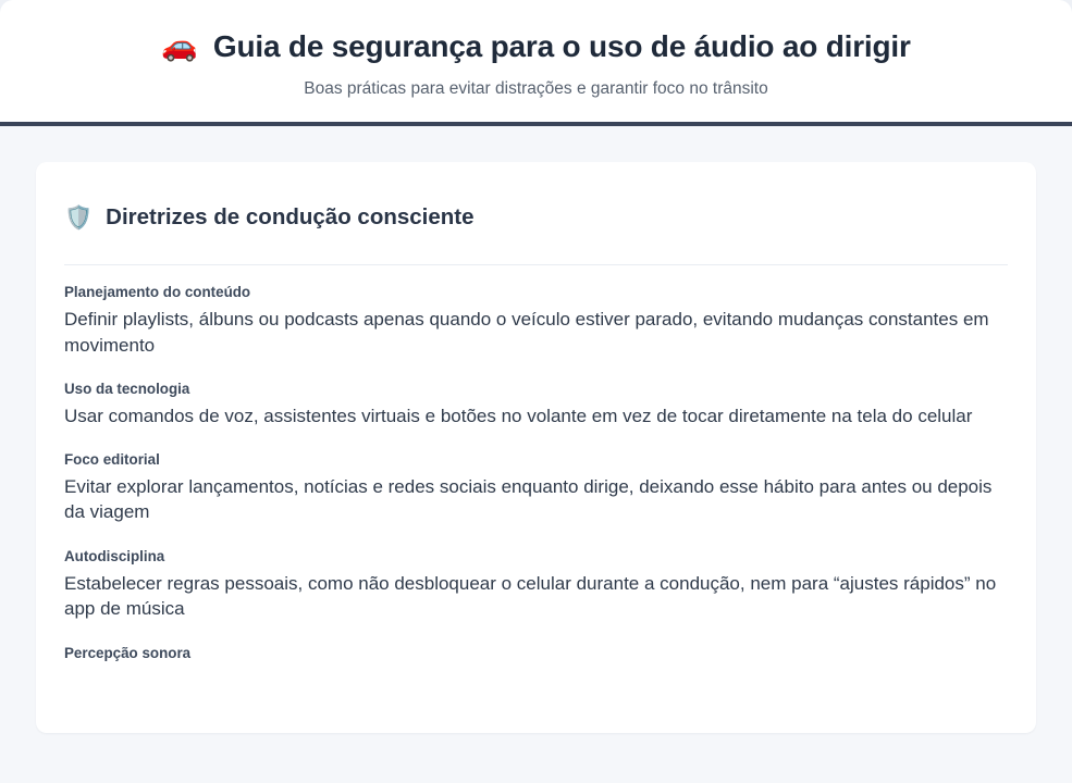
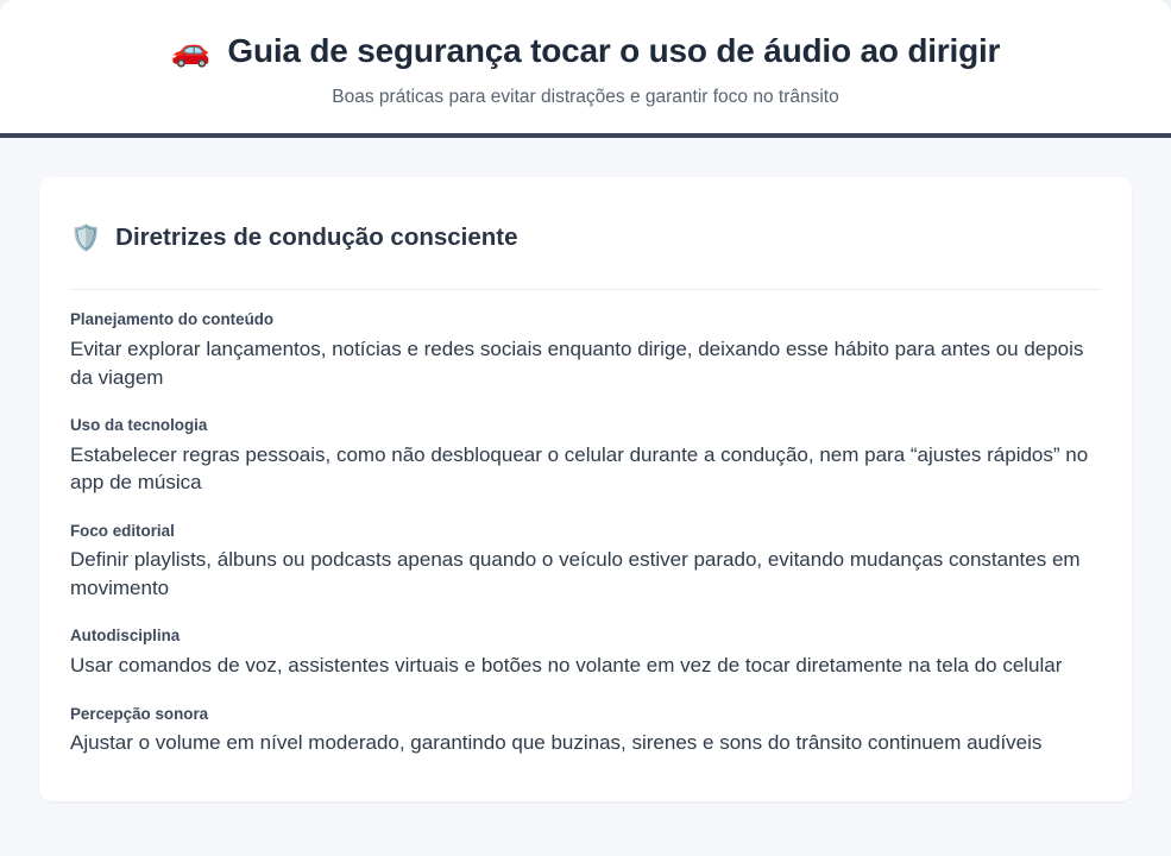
  🚗
- Guia de segurança para o uso de áudio ao dirigir
+ Guia de segurança tocar o uso de áudio ao dirigir
  Boas práticas para evitar distrações e garantir foco no trânsito
  🛡️
  Diretrizes de condução consciente
  Planejamento do conteúdo
- Definir playlists, álbuns ou podcasts apenas quando o veículo estiver parado, evitando mudanças constantes em movimento
+ Evitar explorar lançamentos, notícias e redes sociais enquanto dirige, deixando esse hábito para antes ou depois da viagem
  Uso da tecnologia
- Usar comandos de voz, assistentes virtuais e botões no volante em vez de tocar diretamente na tela do celular
+ Estabelecer regras pessoais, como não desbloquear o celular durante a condução, nem para “ajustes rápidos” no app de música
  Foco editorial
- Evitar explorar lançamentos, notícias e redes sociais enquanto dirige, deixando esse hábito para antes ou depois da viagem
+ Definir playlists, álbuns ou podcasts apenas quando o veículo estiver parado, evitando mudanças constantes em movimento
  Autodisciplina
- Estabelecer regras pessoais, como não desbloquear o celular durante a condução, nem para “ajustes rápidos” no app de música
+ Usar comandos de voz, assistentes virtuais e botões no volante em vez de tocar diretamente na tela do celular
  Percepção sonora
+ Ajustar o volume em nível moderado, garantindo que buzinas, sirenes e sons do trânsito continuem audíveis
